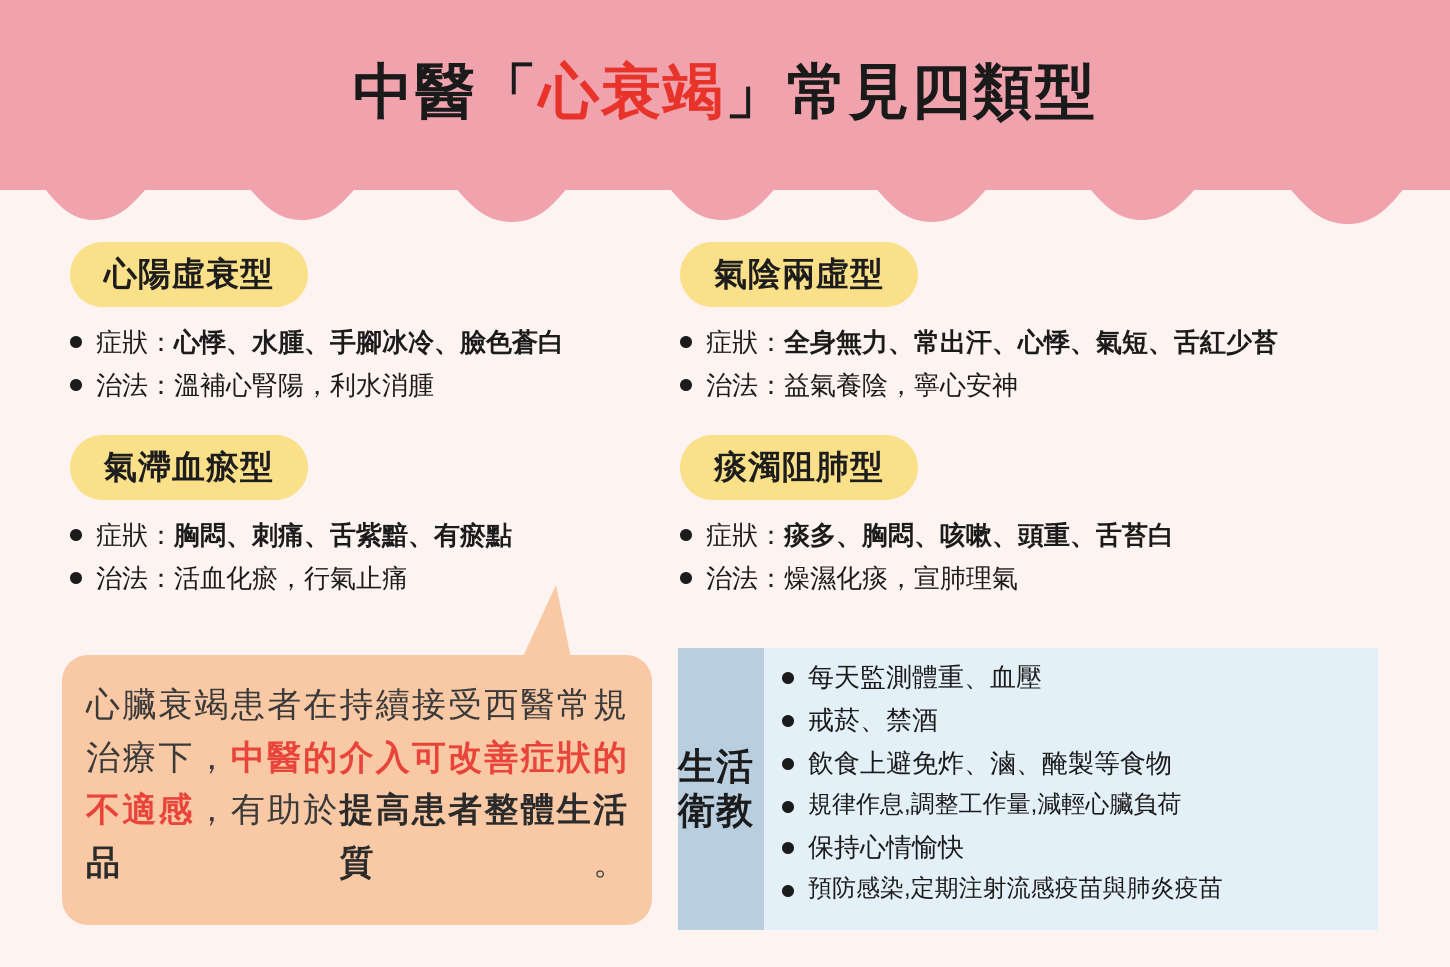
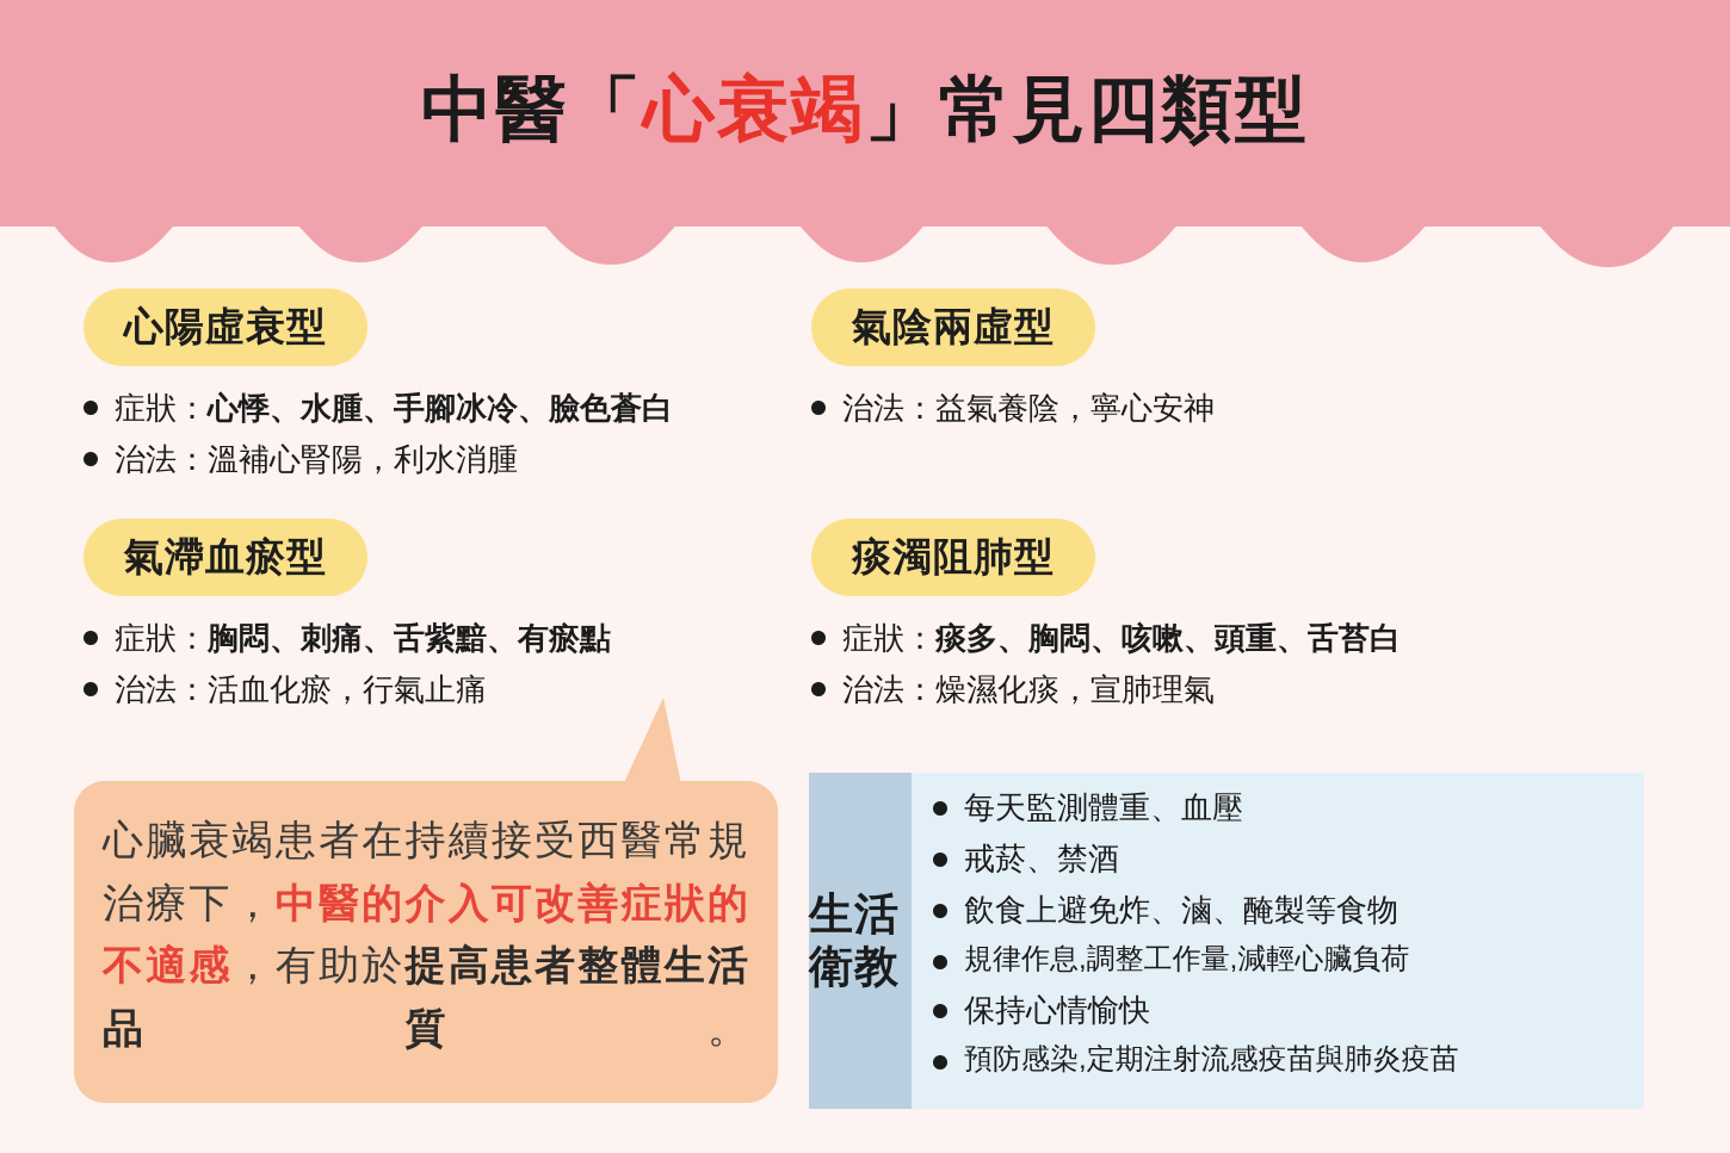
  中醫「心衰竭」常見四類型
  心陽虛衰型
  症狀：心悸、水腫、手腳冰冷、臉色蒼白
  治法：溫補心腎陽，利水消腫
  氣陰兩虛型
- 症狀：全身無力、常出汗、心悸、氣短、舌紅少苔
  治法：益氣養陰，寧心安神
  氣滯血瘀型
  症狀：胸悶、刺痛、舌紫黯、有瘀點
  治法：活血化瘀，行氣止痛
  痰濁阻肺型
  症狀：痰多、胸悶、咳嗽、頭重、舌苔白
  治法：燥濕化痰，宣肺理氣
  心臟衰竭患者在持續接受西醫常規治療下，中醫的介入可改善症狀的不適感，有助於提高患者整體生活品質。
  生活衛教
  每天監測體重、血壓
  戒菸、禁酒
  飲食上避免炸、滷、醃製等食物
  規律作息,調整工作量,減輕心臟負荷
  保持心情愉快
  預防感染,定期注射流感疫苗與肺炎疫苗
